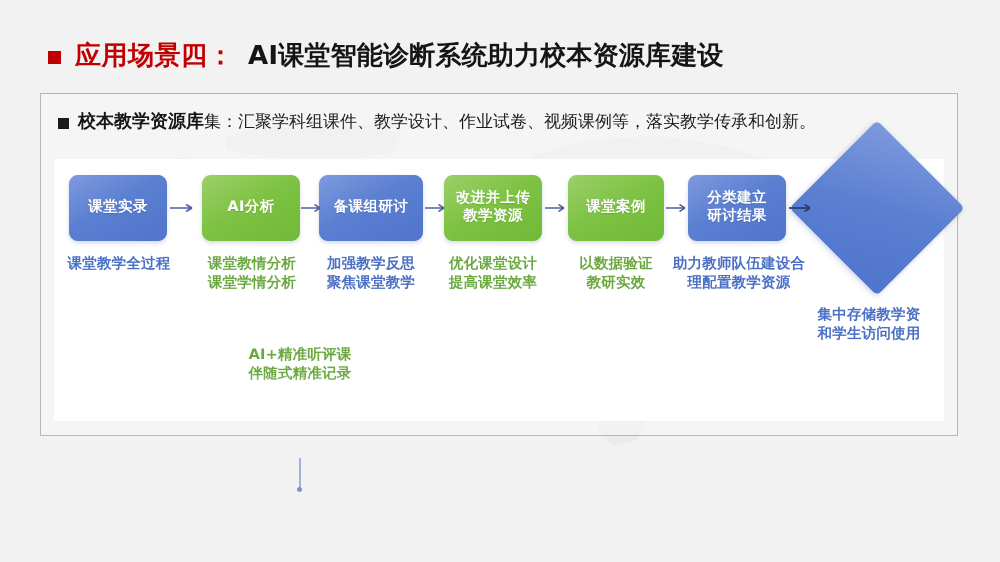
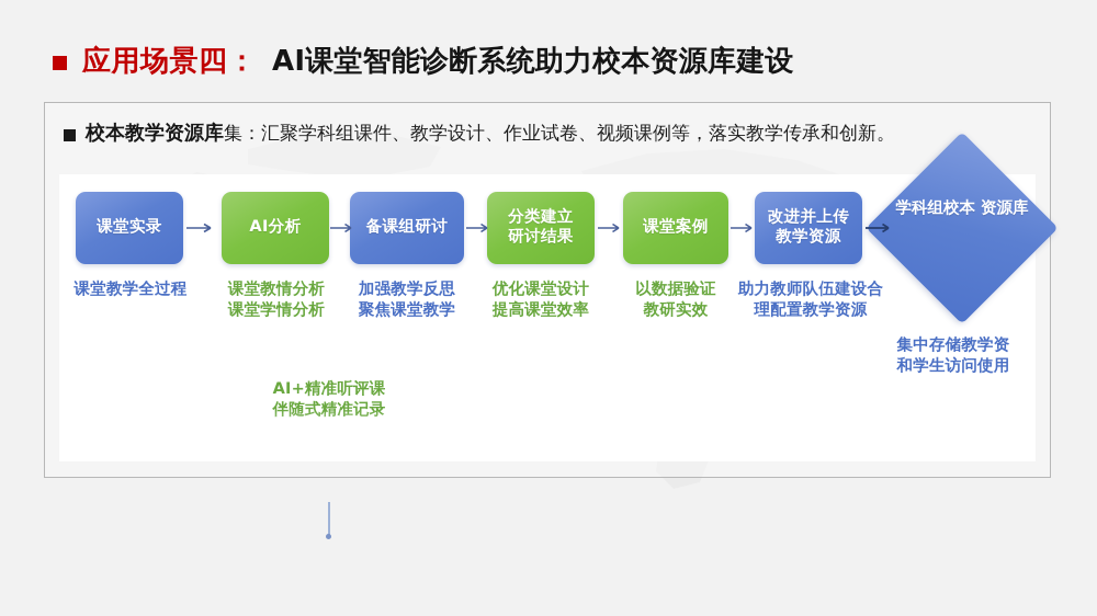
  应用场景四：
  AI课堂智能诊断系统助力校本资源库建设
  校本教学资源库集：汇聚学科组课件、教学设计、作业试卷、视频课例等，落实教学传承和创新。
  课堂实录
  AI分析
  备课组研讨
- 改进并上传
+ 分类建立
- 教学资源
+ 研讨结果
  课堂案例
- 分类建立
+ 改进并上传
- 研讨结果
+ 教学资源
+ 学科组校本 资源库
  课堂教学全过程
  课堂教情分析
  课堂学情分析
  加强教学反思
  聚焦课堂教学
  优化课堂设计
  提高课堂效率
  以数据验证
  教研实效
  助力教师队伍建设合
  理配置教学资源
  集中存储教学资
  和学生访问使用
  AI+精准听评课
